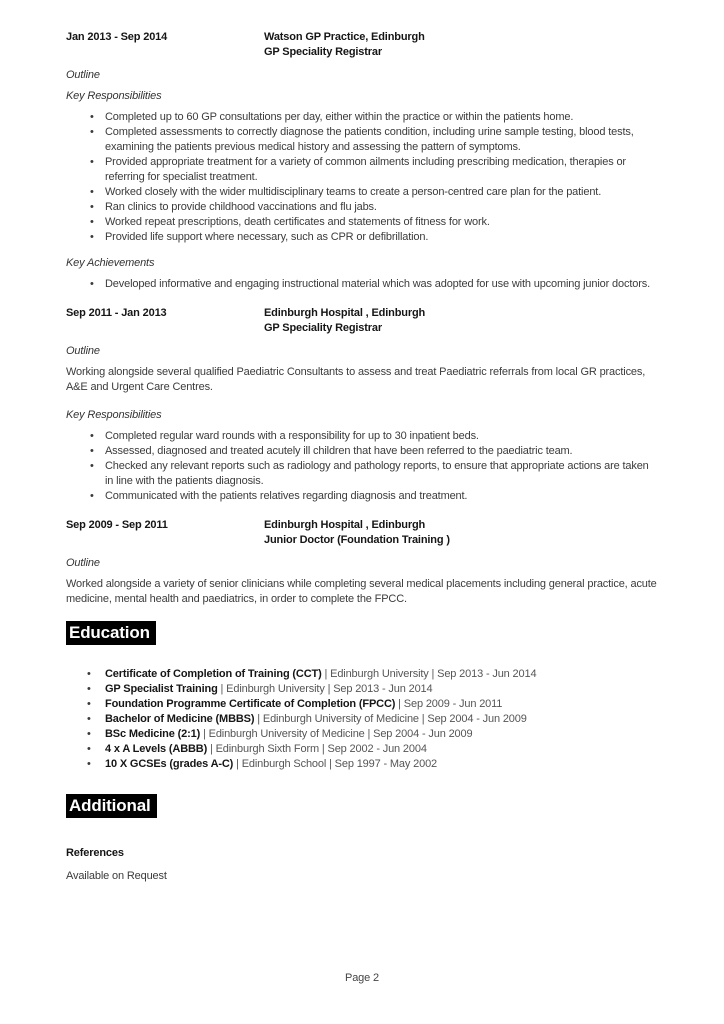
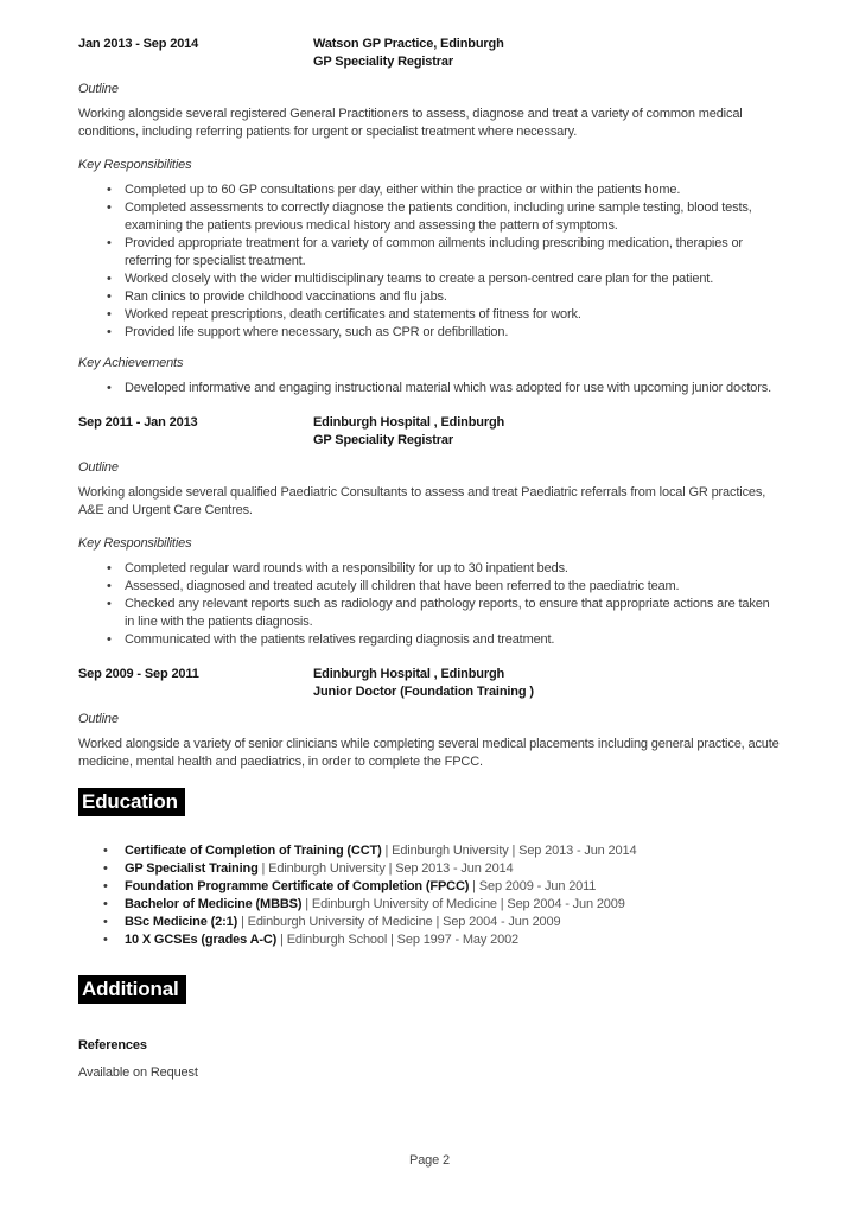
  Jan 2013 - Sep 2014
  Watson GP Practice, Edinburgh
  GP Speciality Registrar
  Outline
+ Working alongside several registered General Practitioners to assess, diagnose and treat a variety of common medical conditions, including referring patients for urgent or specialist treatment where necessary.
  Key Responsibilities
  Completed up to 60 GP consultations per day, either within the practice or within the patients home.
  Completed assessments to correctly diagnose the patients condition, including urine sample testing, blood tests, examining the patients previous medical history and assessing the pattern of symptoms.
  Provided appropriate treatment for a variety of common ailments including prescribing medication, therapies or referring for specialist treatment.
  Worked closely with the wider multidisciplinary teams to create a person-centred care plan for the patient.
  Ran clinics to provide childhood vaccinations and flu jabs.
  Worked repeat prescriptions, death certificates and statements of fitness for work.
  Provided life support where necessary, such as CPR or defibrillation.
  Key Achievements
  Developed informative and engaging instructional material which was adopted for use with upcoming junior doctors.
  Sep 2011 - Jan 2013
  Edinburgh Hospital , Edinburgh
  GP Speciality Registrar
  Outline
  Working alongside several qualified Paediatric Consultants to assess and treat Paediatric referrals from local GR practices, A&E and Urgent Care Centres.
  Key Responsibilities
  Completed regular ward rounds with a responsibility for up to 30 inpatient beds.
  Assessed, diagnosed and treated acutely ill children that have been referred to the paediatric team.
  Checked any relevant reports such as radiology and pathology reports, to ensure that appropriate actions are taken in line with the patients diagnosis.
  Communicated with the patients relatives regarding diagnosis and treatment.
  Sep 2009 - Sep 2011
  Edinburgh Hospital , Edinburgh
  Junior Doctor (Foundation Training )
  Outline
  Worked alongside a variety of senior clinicians while completing several medical placements including general practice, acute medicine, mental health and paediatrics, in order to complete the FPCC.
  Education
  Certificate of Completion of Training (CCT) | Edinburgh University | Sep 2013 - Jun 2014
  GP Specialist Training | Edinburgh University | Sep 2013 - Jun 2014
  Foundation Programme Certificate of Completion (FPCC) | Sep 2009 - Jun 2011
  Bachelor of Medicine (MBBS) | Edinburgh University of Medicine | Sep 2004 - Jun 2009
  BSc Medicine (2:1) | Edinburgh University of Medicine | Sep 2004 - Jun 2009
- 4 x A Levels (ABBB) | Edinburgh Sixth Form | Sep 2002 - Jun 2004
  10 X GCSEs (grades A-C) | Edinburgh School | Sep 1997 - May 2002
  Additional
  References
  Available on Request
  Page 2
